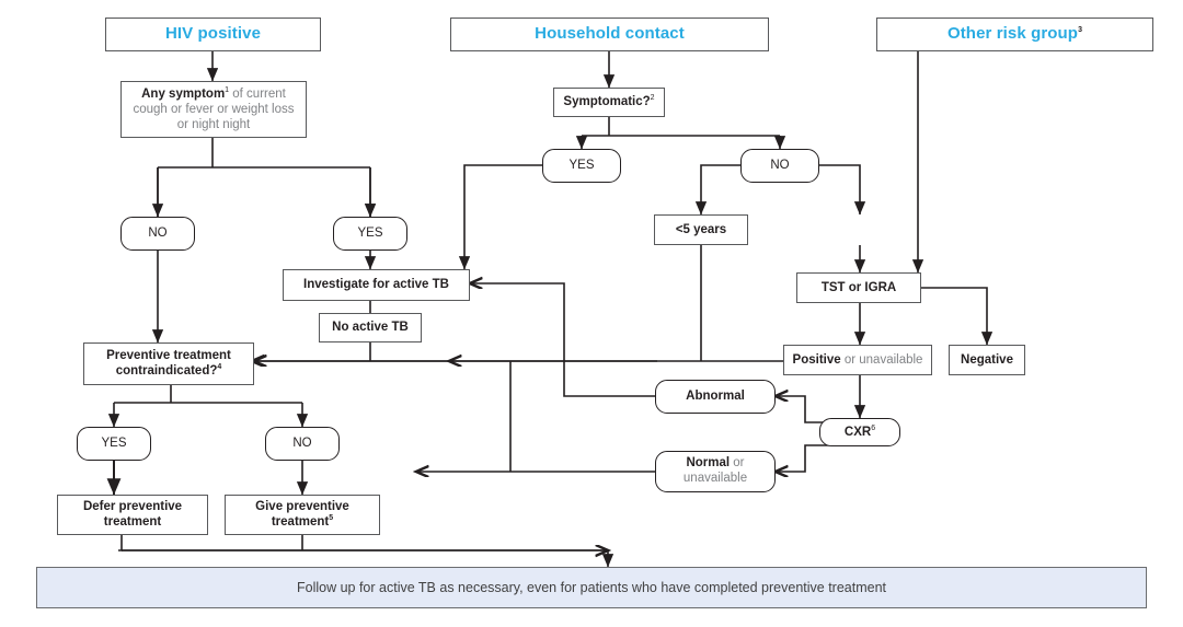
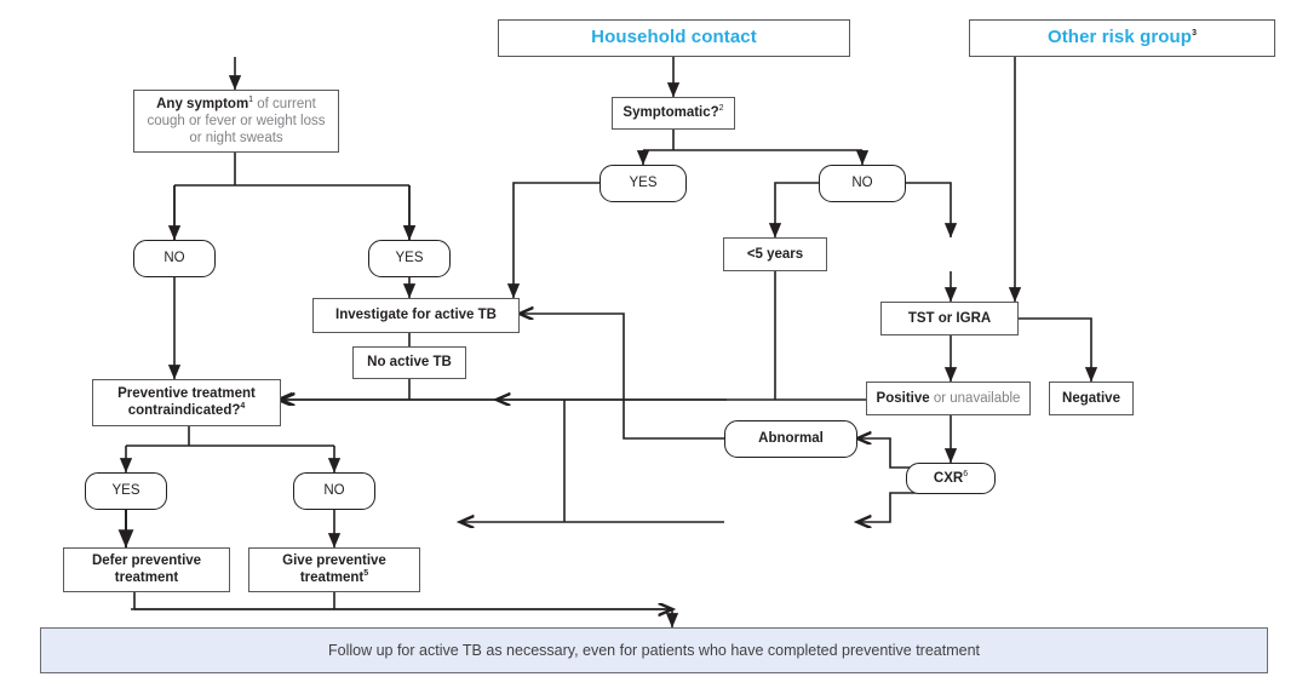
- HIV positive
  Household contact
  Other risk group
- Any symptom of current cough or fever or weight loss or night night
+ Any symptom of current cough or fever or weight loss or night sweats
  NO
  YES
  Symptomatic?
  YES
  NO
  <5 years
  TST or IGRA
  Positive or unavailable
  Negative
  CXR
  Abnormal
- Normal or
- unavailable
  Investigate for active TB
  No active TB
  Preventive treatment
  contraindicated?
  YES
  NO
  Defer preventive
  treatment
  Give preventive
  treatment
  Follow up for active TB as necessary, even for patients who have completed preventive treatment
